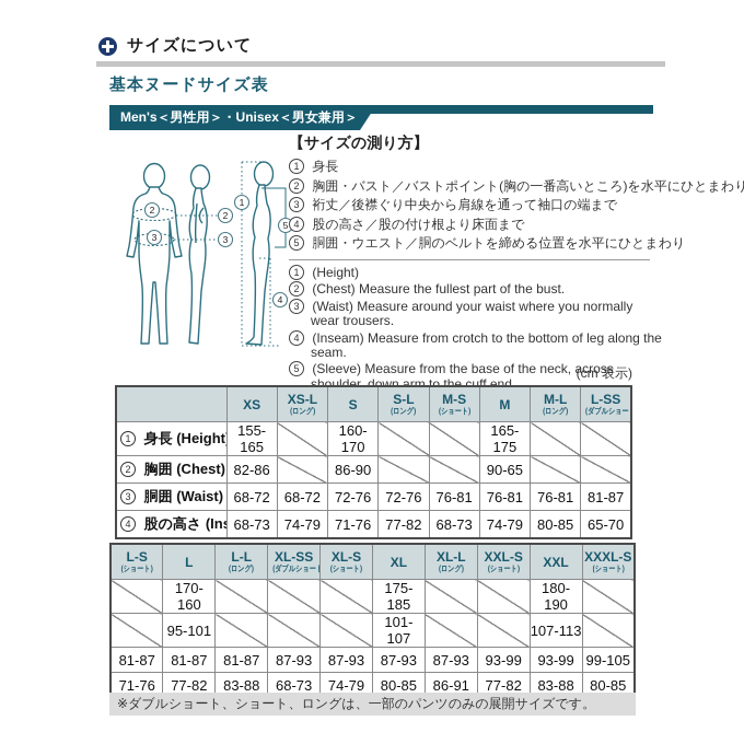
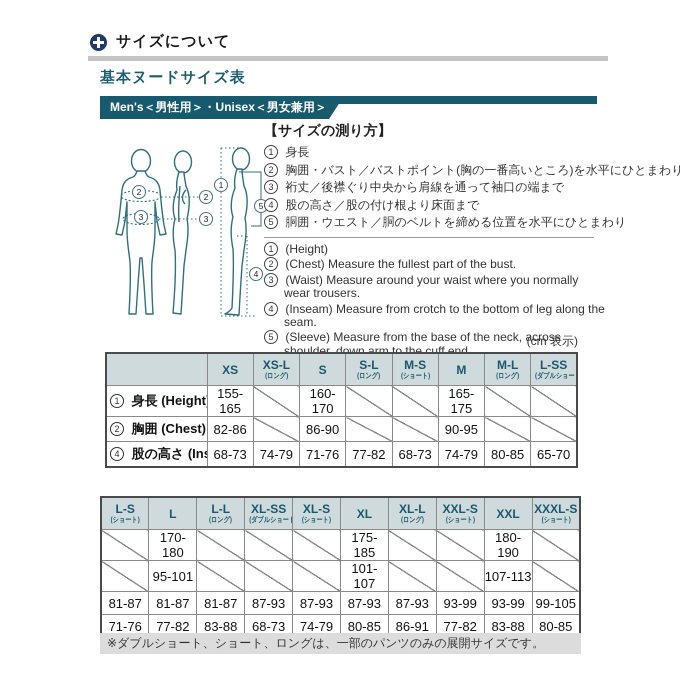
  サイズについて
  基本ヌードサイズ表
  Men's＜男性用＞・Unisex＜男女兼用＞
  2
  3
  2
  3
  1
  5
  4
  【サイズの測り方】
  1 身長
  2 胸囲・バスト／バストポイント(胸の一番高いところ)を水平にひとまわり
  3 裄丈／後襟ぐり中央から肩線を通って袖口の端まで
  4 股の高さ／股の付け根より床面まで
  5 胴囲・ウエスト／胴のベルトを締める位置を水平にひとまわり
  1 (Height)
  2 (Chest) Measure the fullest part of the bust.
  3 (Waist) Measure around your waist where you normally wear trousers.
  4 (Inseam) Measure from crotch to the bottom of leg along the seam.
  5 (Sleeve) Measure from the base of the neck, across shoulder, down arm to the cuff end.
  (cm 表示)
  	XS	XS-L(ロング)	S	S-L(ロング)	M-S(ショート)	M	M-L(ロング)	L-SS(ダブルショー
  1 身長 (Height	155-165		160-170			165-175
- 2 胸囲 (Chest)	82-86		86-90			90-65
+ 2 胸囲 (Chest)	82-86		86-90			90-95
- 3 胴囲 (Waist)	68-72	68-72	72-76	72-76	76-81	76-81	76-81	81-87
  4 股の高さ (In	68-73	74-79	71-76	77-82	68-73	74-79	80-85	65-70
  L-S(ショート)	L	L-L(ロング)	XL-SS(ダブルショー	XL-S(ショート)	XL	XL-L(ロング)	XXL-S(ショート)	XXL	XXXL-S(ショート)
- 	170-160				175-185			180-190
+ 	170-180				175-185			180-190
  	95-101				101-107			107-113
  81-87	81-87	81-87	87-93	87-93	87-93	87-93	93-99	93-99	99-105
  71-76	77-82	83-88	68-73	74-79	80-85	86-91	77-82	83-88	80-85
  ※ダブルショート、ショート、ロングは、一部のパンツのみの展開サイズです。
